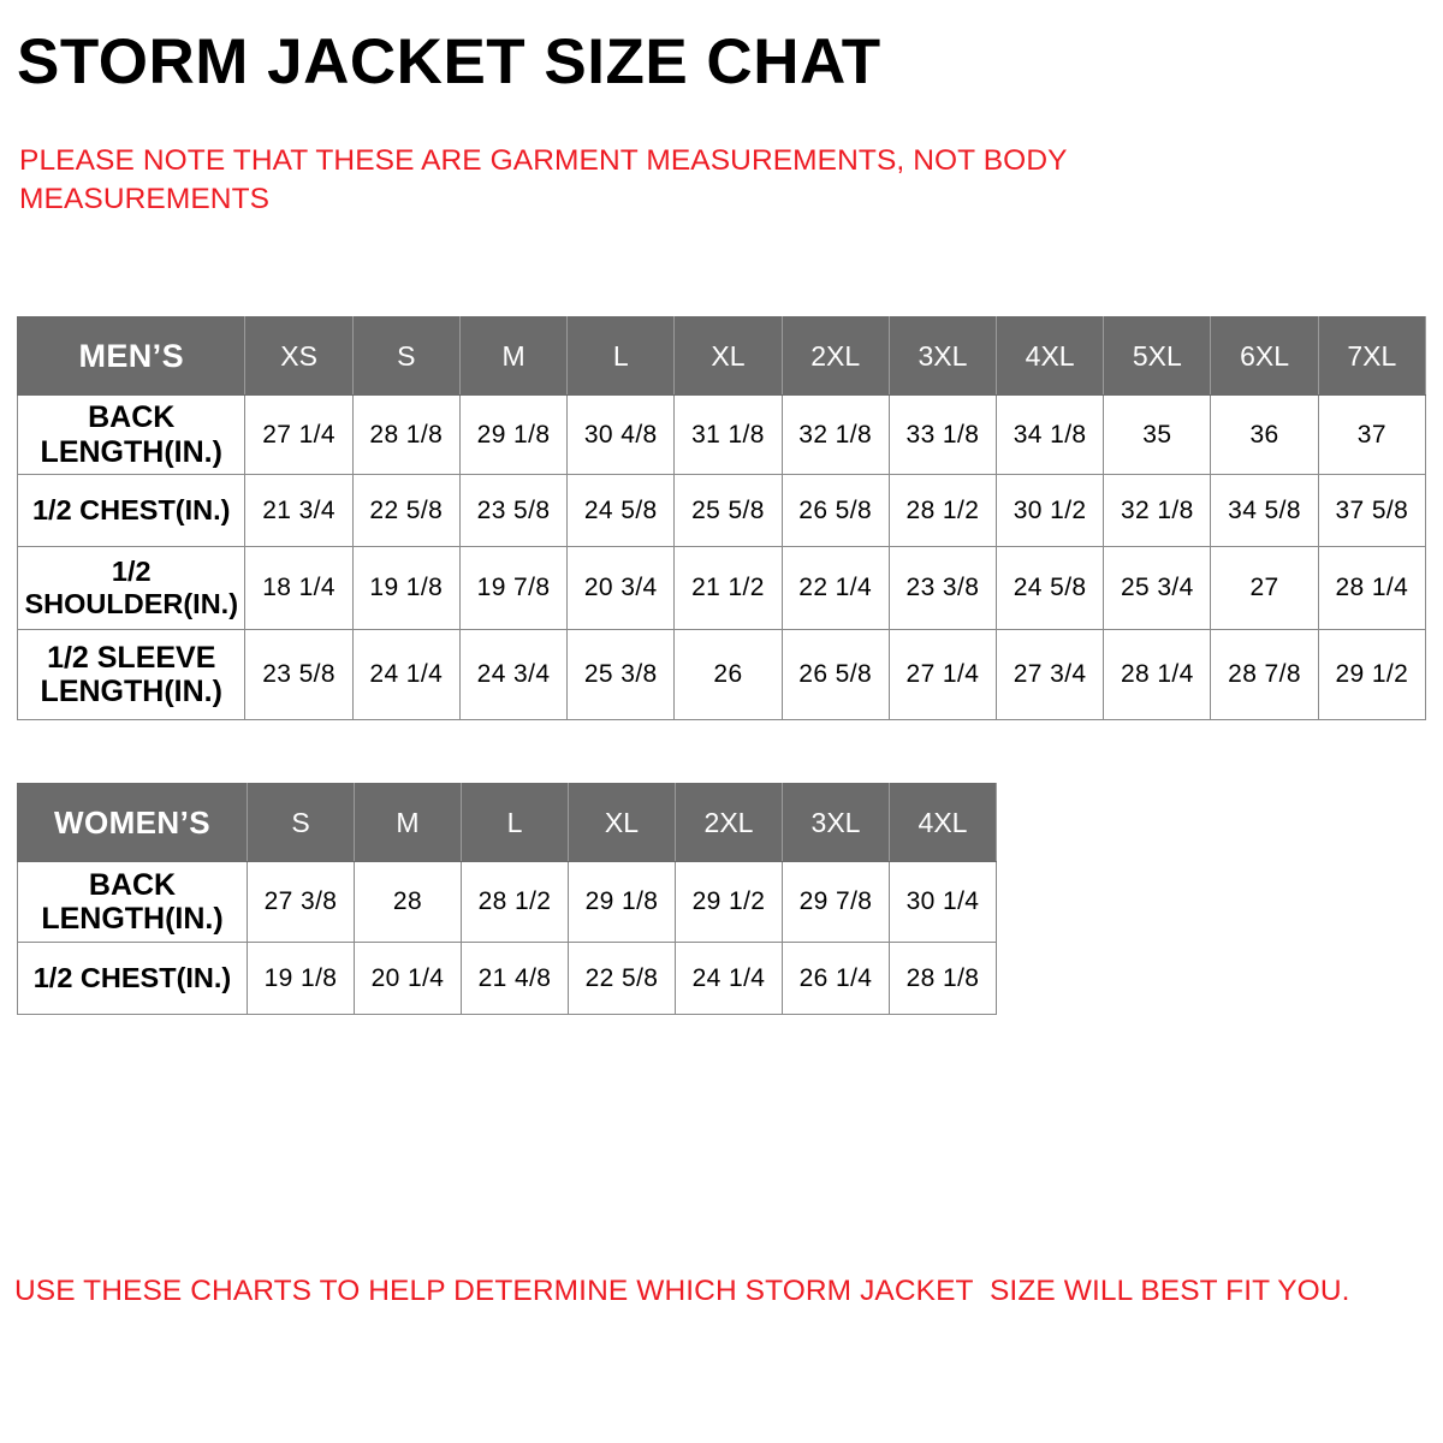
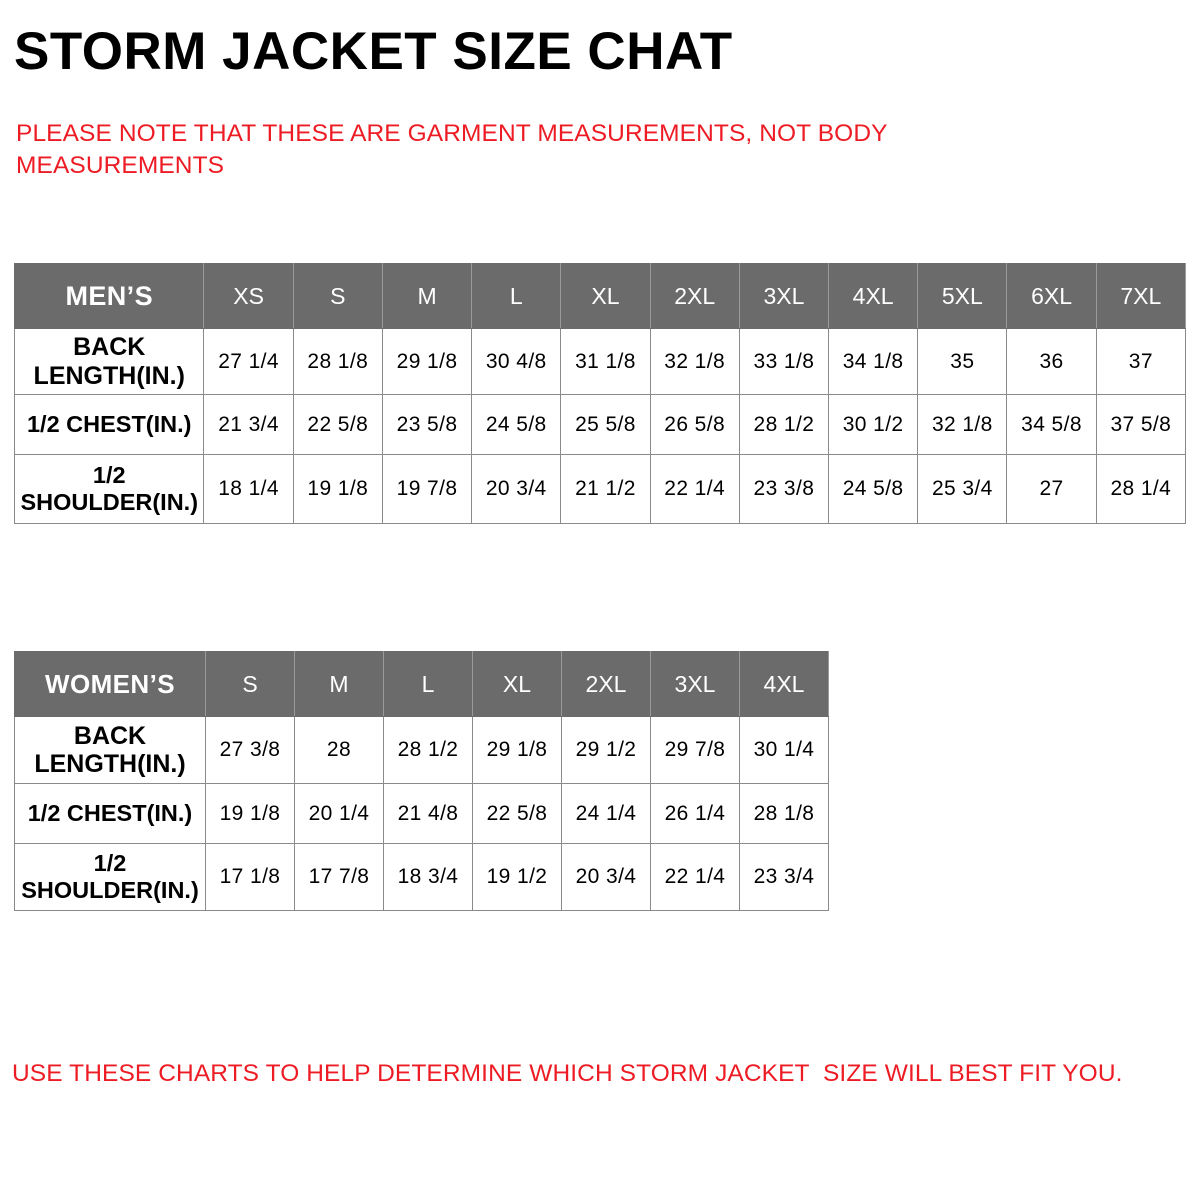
  STORM JACKET SIZE CHAT
  PLEASE NOTE THAT THESE ARE GARMENT MEASUREMENTS, NOT BODY MEASUREMENTS
  MEN’S	XS	S	M	L	XL	2XL	3XL	4XL	5XL	6XL	7XL
  BACKLENGTH(IN.)	27 1/4	28 1/8	29 1/8	30 4/8	31 1/8	32 1/8	33 1/8	34 1/8	35	36	37
  1/2 CHEST(IN.)	21 3/4	22 5/8	23 5/8	24 5/8	25 5/8	26 5/8	28 1/2	30 1/2	32 1/8	34 5/8	37 5/8
  1/2 SHOULDER(IN.)	18 1/4	19 1/8	19 7/8	20 3/4	21 1/2	22 1/4	23 3/8	24 5/8	25 3/4	27	28 1/4
- 1/2 SLEEVELENGTH(IN.)	23 5/8	24 1/4	24 3/4	25 3/8	26	26 5/8	27 1/4	27 3/4	28 1/4	28 7/8	29 1/2
  WOMEN’S	S	M	L	XL	2XL	3XL	4XL
  BACKLENGTH(IN.)	27 3/8	28	28 1/2	29 1/8	29 1/2	29 7/8	30 1/4
  1/2 CHEST(IN.)	19 1/8	20 1/4	21 4/8	22 5/8	24 1/4	26 1/4	28 1/8
+ 1/2 SHOULDER(IN.)	17 1/8	17 7/8	18 3/4	19 1/2	20 3/4	22 1/4	23 3/4
  USE THESE CHARTS TO HELP DETERMINE WHICH STORM JACKET SIZE WILL BEST FIT YOU.
